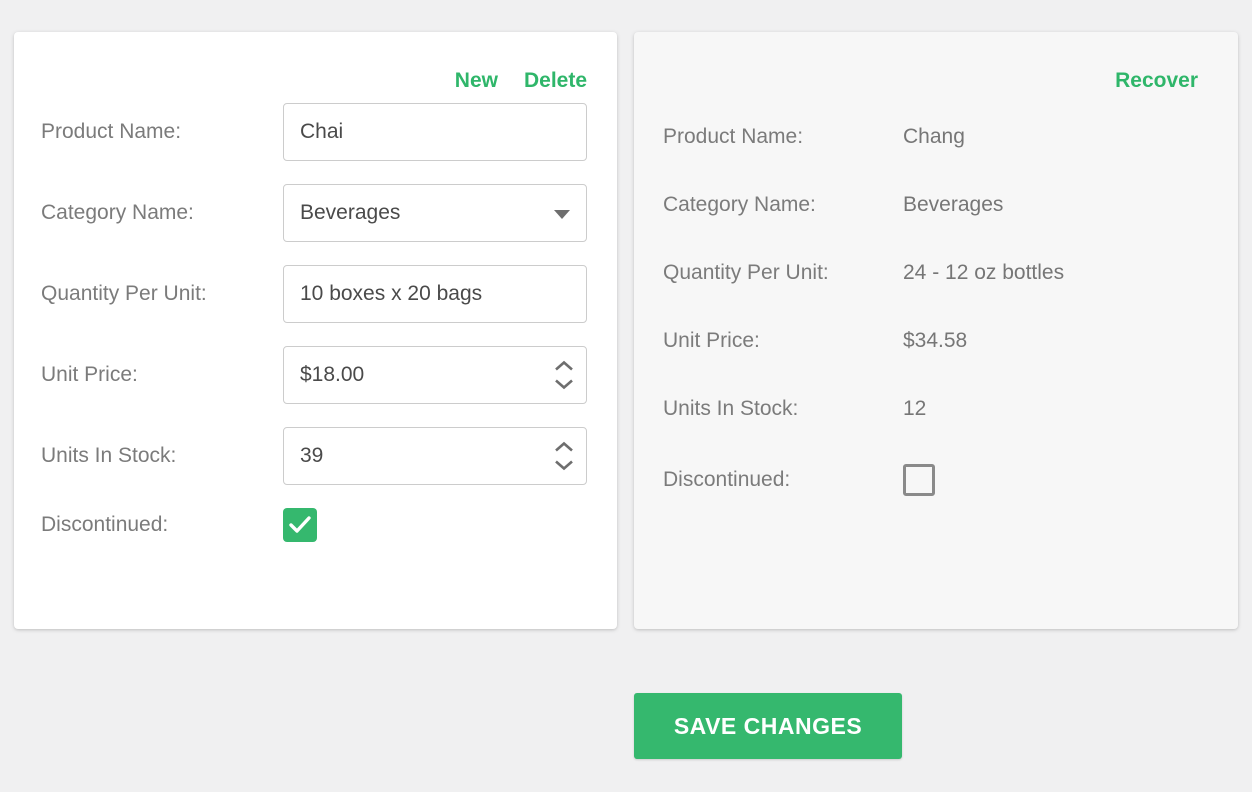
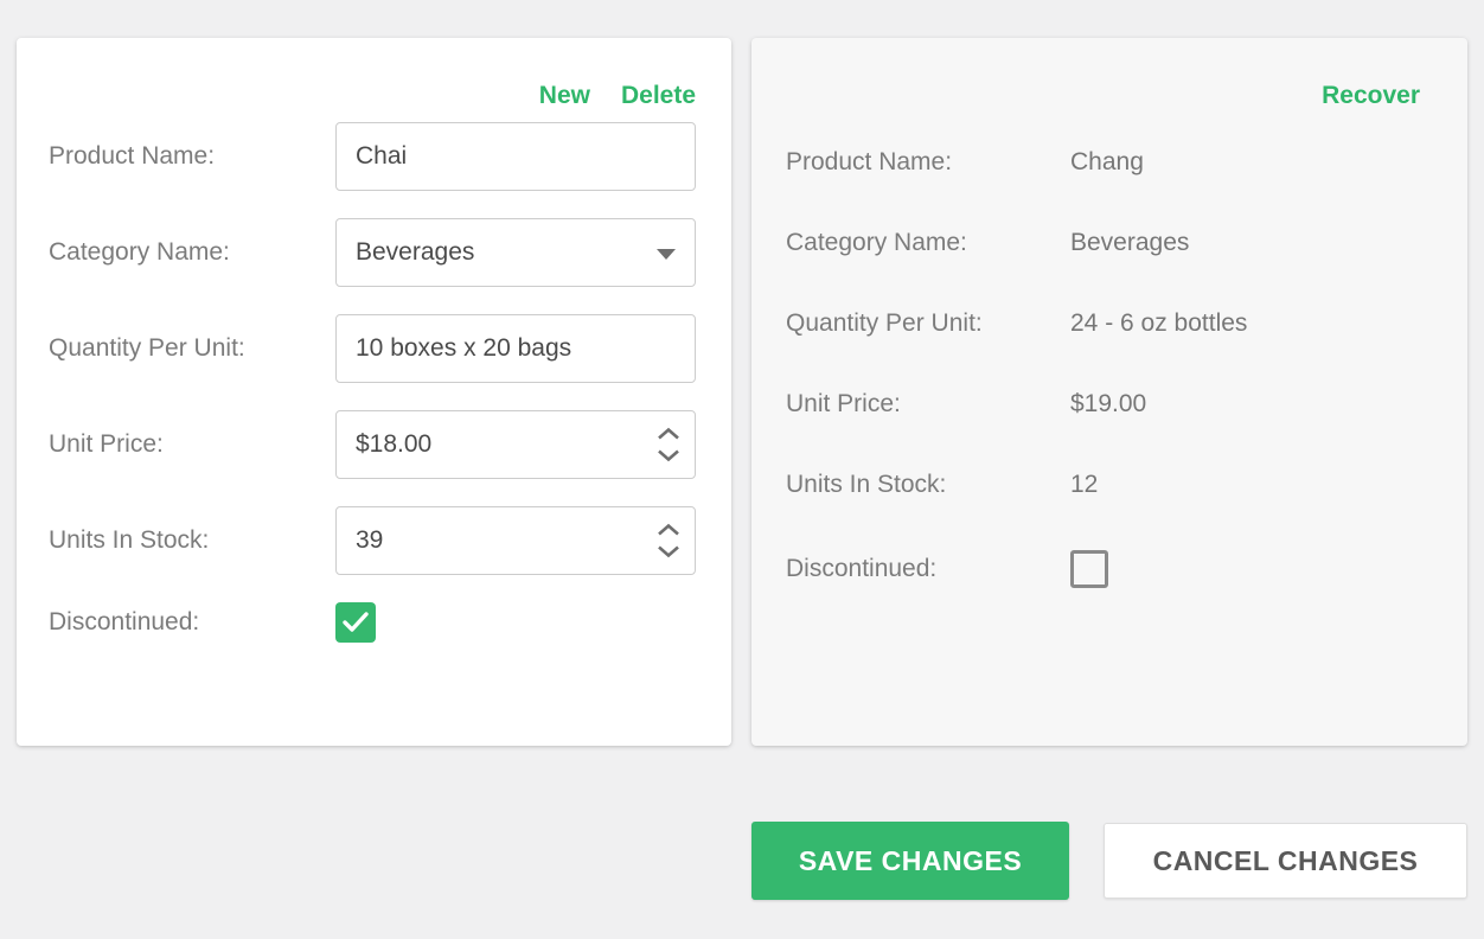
  New
  Delete
  Product Name:
  Chai
  Category Name:
  Beverages
  Quantity Per Unit:
  10 boxes x 20 bags
  Unit Price:
  $18.00
  Units In Stock:
  39
  Discontinued:
  Recover
  Product Name:
  Chang
  Category Name:
  Beverages
  Quantity Per Unit:
- 24 - 12 oz bottles
+ 24 - 6 oz bottles
  Unit Price:
- $34.58
+ $19.00
  Units In Stock:
  12
  Discontinued:
  SAVE CHANGES
+ CANCEL CHANGES
